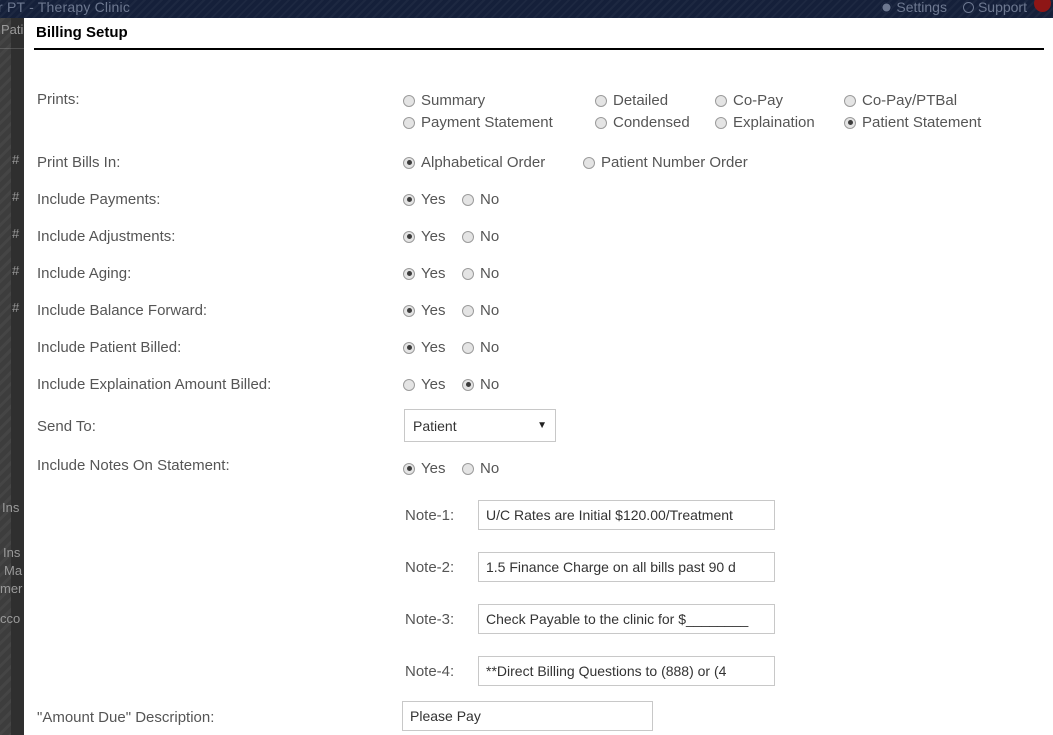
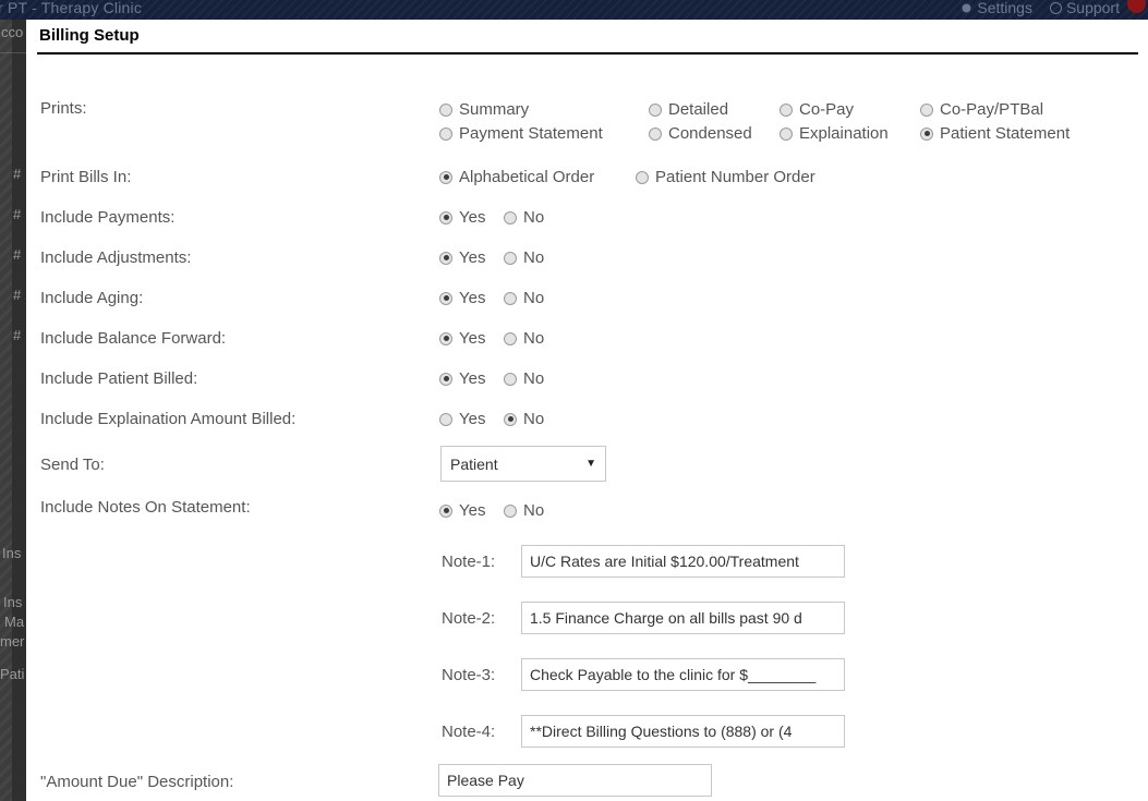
- Pati
+ cco
  #
  #
  #
  #
  #
  Ins
  Ins
  Ma
  mer
- cco
+ Pati
  r PT - Therapy Clinic
  Settings
  Support
  Billing Setup
  Prints:
  Summary
  Detailed
  Co-Pay
  Co-Pay/PTBal
  Payment Statement
  Condensed
  Explaination
  Patient Statement
  Print Bills In:
  Alphabetical Order
  Patient Number Order
  Include Payments:
  Yes
  No
  Include Adjustments:
  Yes
  No
  Include Aging:
  Yes
  No
  Include Balance Forward:
  Yes
  No
  Include Patient Billed:
  Yes
  No
  Include Explaination Amount Billed:
  Yes
  No
  Send To:
  Patient
  ▼
  Include Notes On Statement:
  Yes
  No
  Note-1:
  U/C Rates are Initial $120.00/Treatment
  Note-2:
  1.5 Finance Charge on all bills past 90 d
  Note-3:
  Check Payable to the clinic for $________
  Note-4:
  **Direct Billing Questions to (888) or (4
  "Amount Due" Description:
  Please Pay
